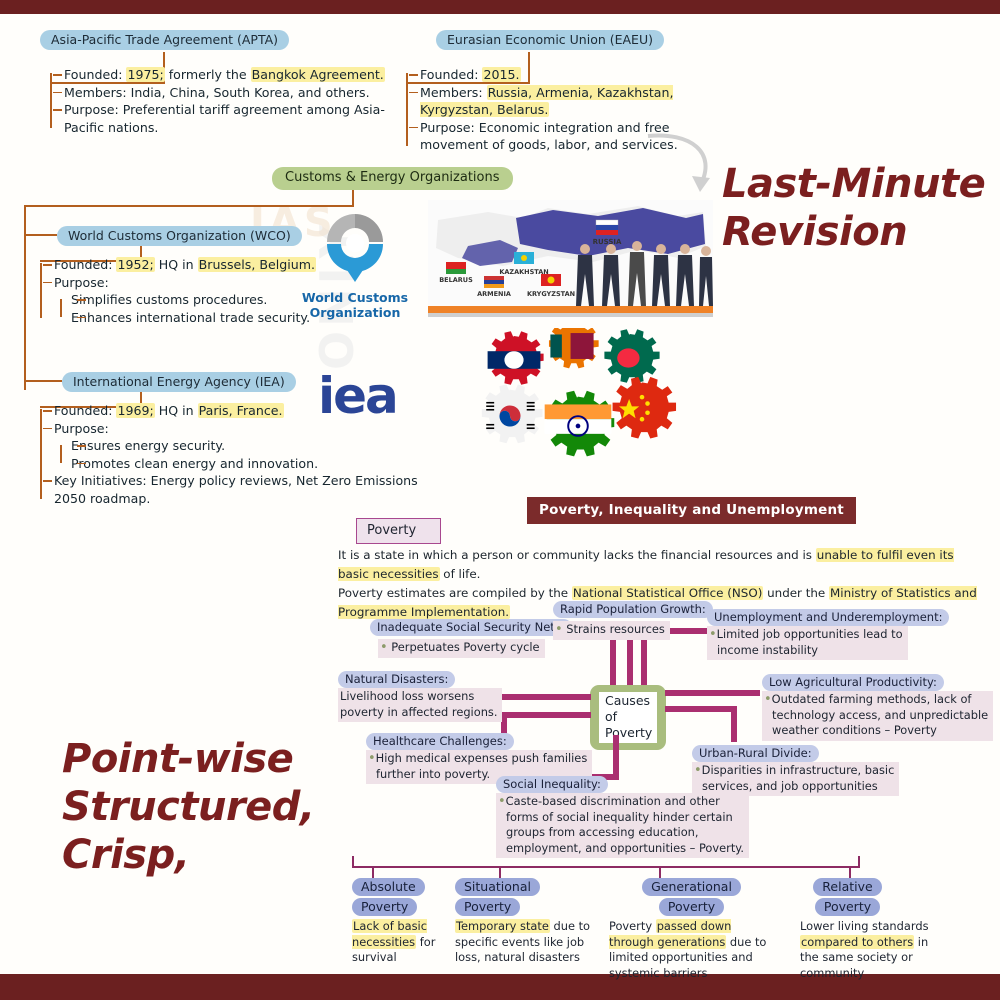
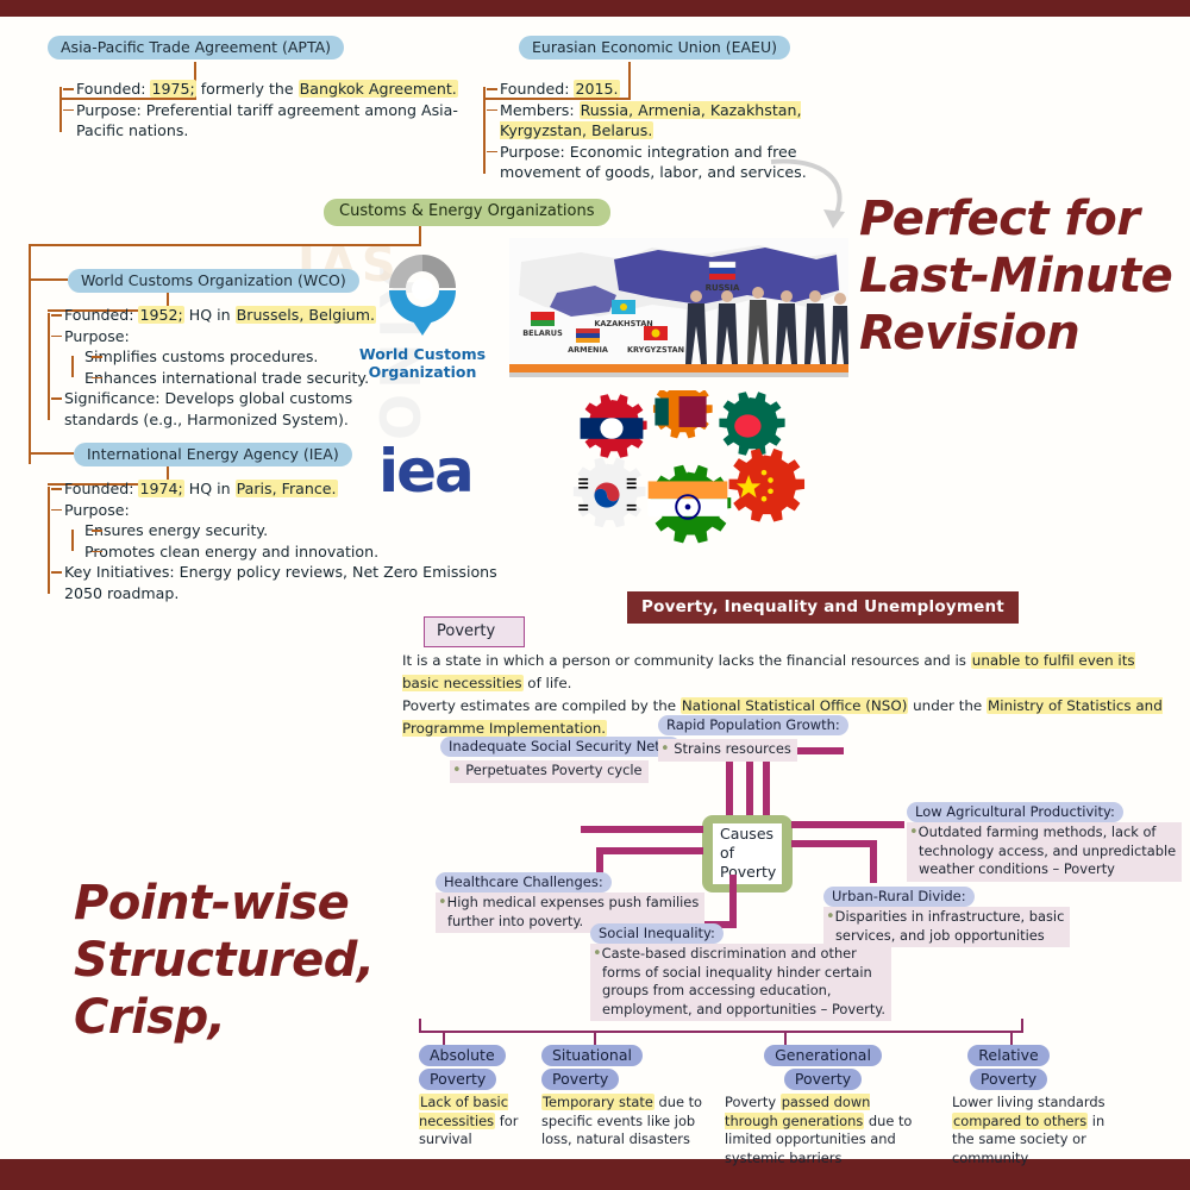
  IAS
  Asia-Pacific Trade Agreement (APTA)
  Founded: 1975; formerly the Bangkok Agreement.
- Members: India, China, South Korea, and others.
  Purpose: Preferential tariff agreement among Asia-Pacific nations.
  Eurasian Economic Union (EAEU)
  Founded: 2015.
  Members: Russia, Armenia, Kazakhstan, Kyrgyzstan, Belarus.
  Purpose: Economic integration and free movement of goods, labor, and services.
  Customs & Energy Organizations
  World Customs Organization (WCO)
  Founded: 1952; HQ in Brussels, Belgium.
  Purpose:
  Smplifies customs procedures.
  Ehances international trade security.
+ Significance: Develops global customs standards (e.g., Harmonized System).
  International Energy Agency (IEA)
- Founded: 1969; HQ in Paris, France.
+ Founded: 1974; HQ in Paris, France.
  Purpose:
  Esures energy security.
  Pomotes clean energy and innovation.
  Key Initiatives: Energy policy reviews, Net Zero Emissions 2050 roadmap.
  World Customs
  Organization
  iea
  RUSSIA
  BELARUS
  KAZAKHSTAN
  ARMENIA
  KRYGYZSTAN
+ Perfect for
  Last-Minute
  Revision
  Point-wise
  Structured,
  Crisp,
  Poverty, Inequality and Unemployment
  Poverty
  It is a state in which a person or community lacks the financial resources and is unable to fulfil even its basic necessities of life.
  Poverty estimates are compiled by the National Statistical Office (NSO) under the Ministry of Statistics and Programme Implementation.
  Causes of
  Poverty
  Inadequate Social Security Ne
  • Perpetuates Poverty cycle
  Rapid Population Growth:
  • Strains resources
- Unemployment and Underemployment:
- •Limited job opportunities lead to
- income instability
- Natural Disasters:
- Livelihood loss worsens
- poverty in affected regions.
  Low Agricultural Productivity:
  •Outdated farming methods, lack of
  technology access, and unpredictable
  weather conditions – Poverty
  Healthcare Challenges:
  •High medical expenses push families
  further into poverty.
  Urban-Rural Divide:
  •Disparities in infrastructure, basic
  services, and job opportunities
  Social Inequality:
  •Caste-based discrimination and other
  forms of social inequality hinder certain
  groups from accessing education,
  employment, and opportunities – Poverty.
  Absolute
  Poverty
  Lack of basic necessities for survival
  Situational
  Poverty
  Temporary state due to specific events like job loss, natural disasters
  Generational
  Poverty
  Poverty passed down through generations due to limited opportunities and systemic barriers
  Relative
  Poverty
  Lower living standards compared to others in the same society or community
